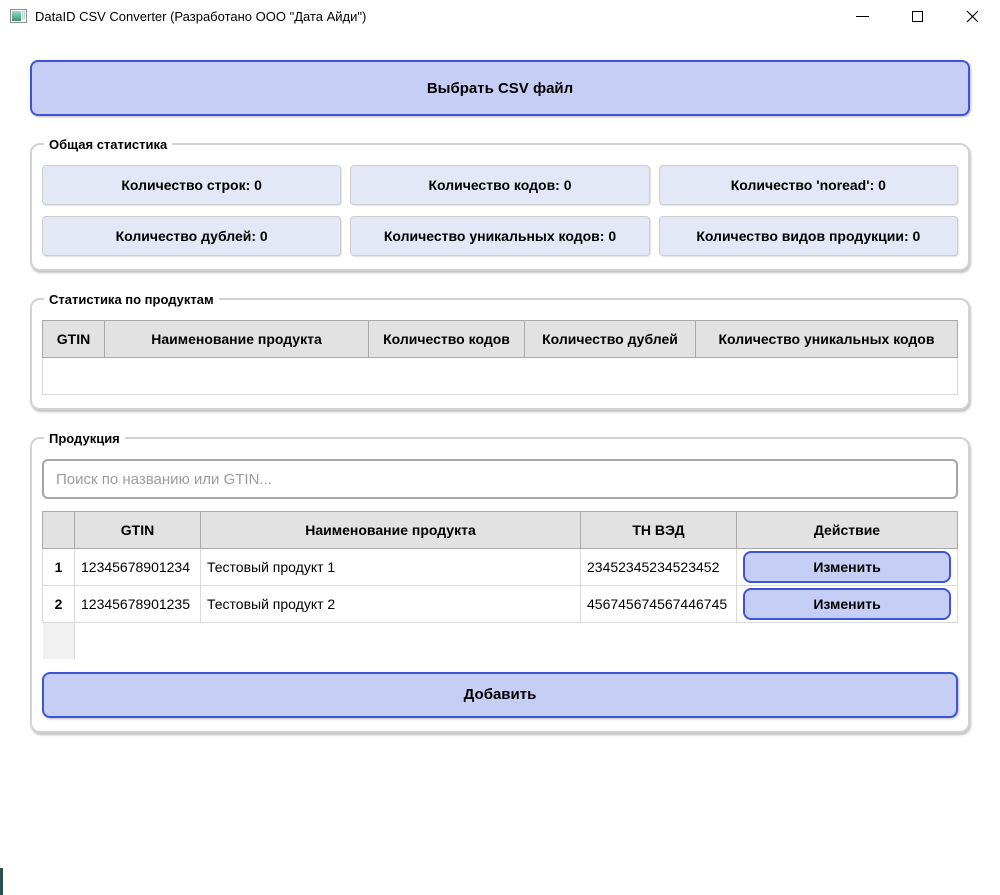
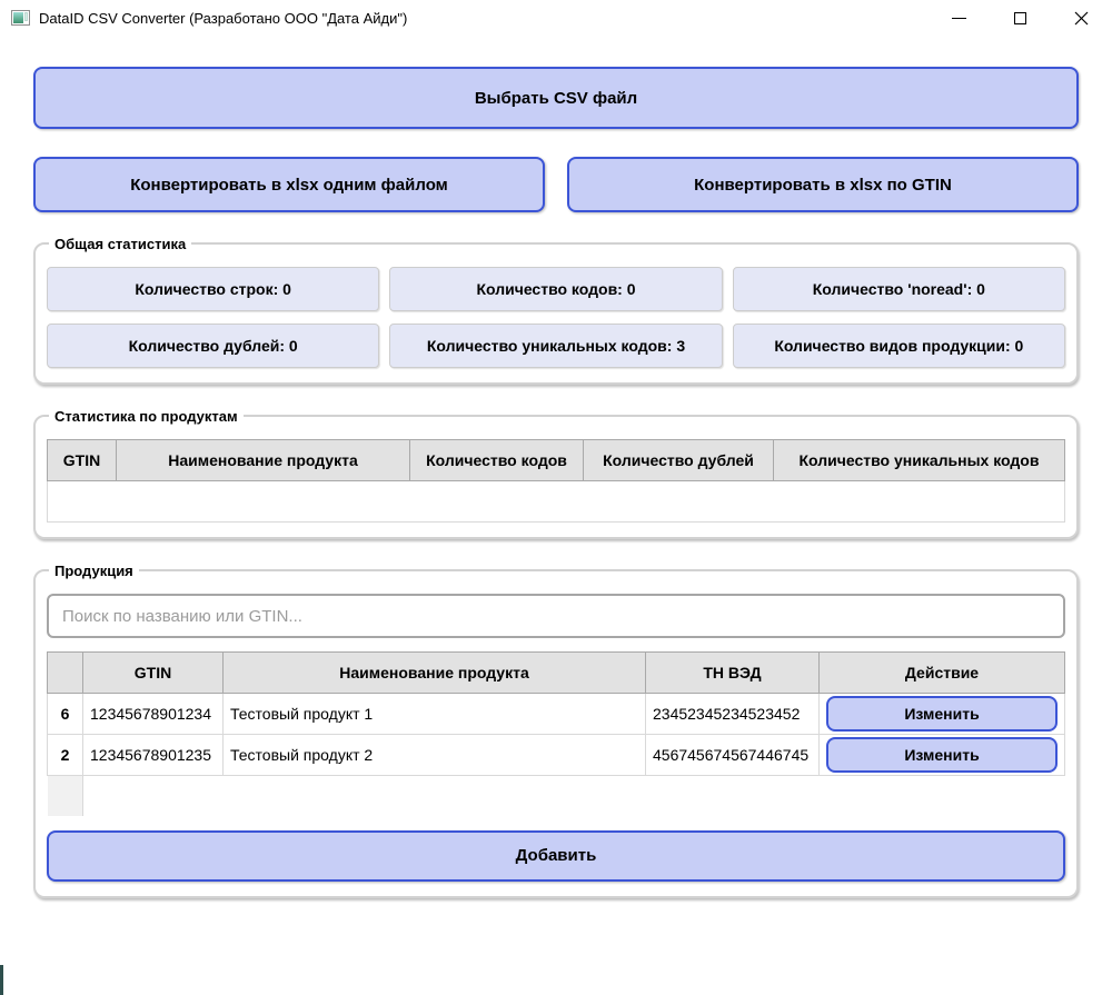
  DataID CSV Converter (Разработано ООО "Дата Айди")
  Выбрать CSV файл
+ Конвертировать в xlsx одним файлом
+ Конвертировать в xlsx по GTIN
  Общая статистика
  Количество строк: 0
  Количество кодов: 0
  Количество 'noread': 0
  Количество дублей: 0
- Количество уникальных кодов: 0
+ Количество уникальных кодов: 3
  Количество видов продукции: 0
  Статистика по продуктам
  GTIN	Наименование продукта	Количество кодов	Количество дублей	Количество уникальных кодов
  Продукция
  Поиск по названию или GTIN...
  	GTIN	Наименование продукта	ТН ВЭД	Действие
- 1	12345678901234	Тестовый продукт 1	23452345234523452	Изменить
+ 6	12345678901234	Тестовый продукт 1	23452345234523452	Изменить
  2	12345678901235	Тестовый продукт 2	456745674567446745	Изменить
  Добавить
